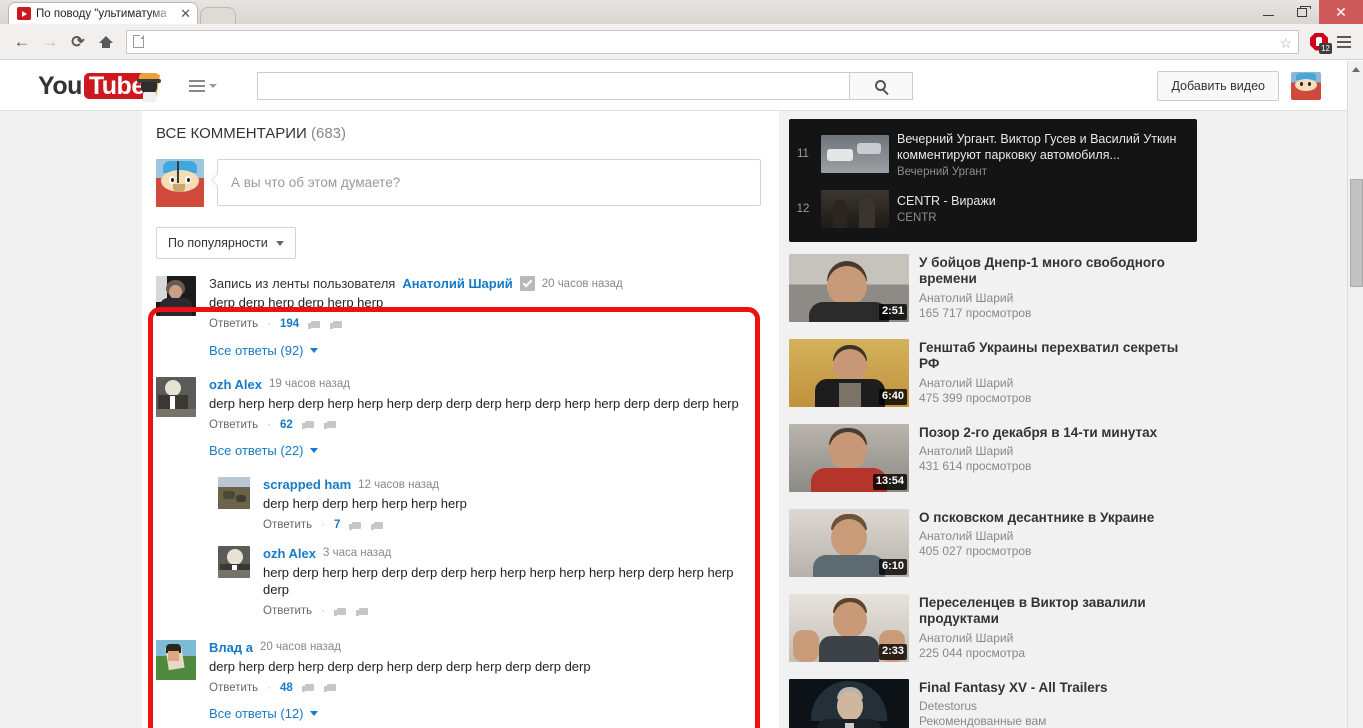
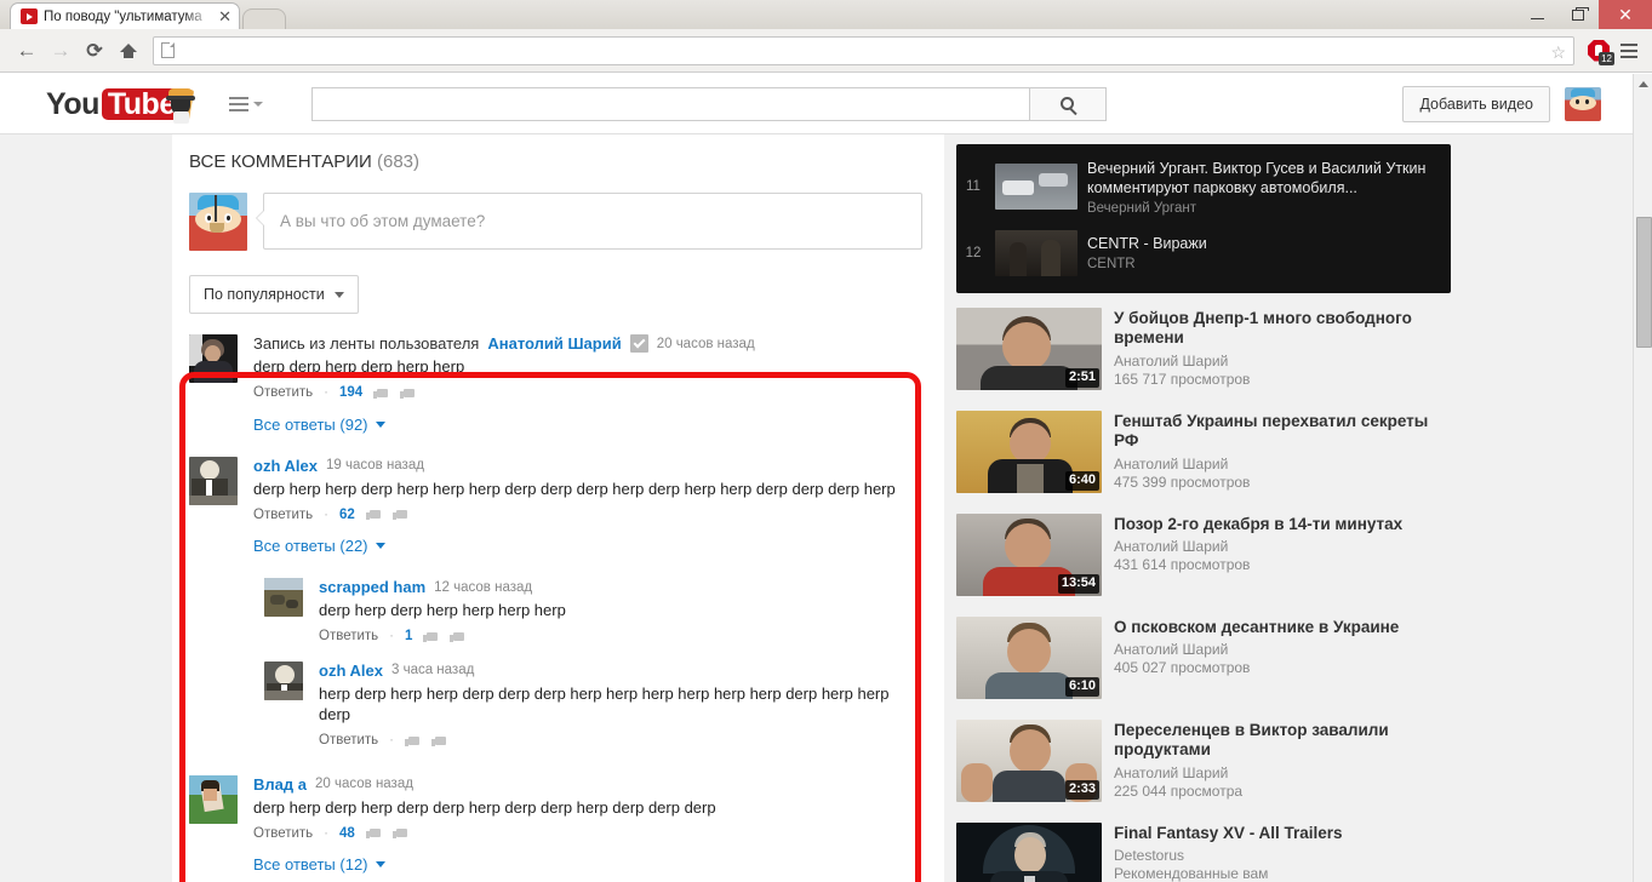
  По поводу "ультиматума
  ✕
  ✕
  ←
  →
  ⟳
  ☆
  12
  You
  Tube
  Добавить видео
  ВСЕ КОММЕНТАРИИ (683)
  А вы что об этом думаете?
  По популярности
  Запись из ленты пользователя
  Анатолий Шарий
  20 часов назад
  derp derp herp derp herp herp
  Ответить
  ·
  194
  Все ответы (92)
  ozh Alex
  19 часов назад
  derp herp herp derp herp herp herp derp derp derp herp derp herp herp derp derp derp herp
  Ответить
  ·
  62
  Все ответы (22)
  scrapped ham
  12 часов назад
  derp herp derp herp herp herp herp
  Ответить
  ·
- 7
+ 1
  ozh Alex
  3 часа назад
  herp derp herp herp derp derp derp herp herp herp herp herp herp derp herp herp derp
  Ответить
  ·
  Влад а
  20 часов назад
  derp herp derp herp derp derp herp derp derp herp derp derp derp
  Ответить
  ·
  48
  Все ответы (12)
  11
  Вечерний Ургант. Виктор Гусев и Василий Уткин комментируют парковку автомобиля...
  Вечерний Ургант
  12
  CENTR - Виражи
  CENTR
  2:51
  У бойцов Днепр-1 много свободного времени
  Анатолий Шарий
  165 717 просмотров
  6:40
  Генштаб Украины перехватил секреты РФ
  Анатолий Шарий
  475 399 просмотров
  13:54
  Позор 2-го декабря в 14-ти минутах
  Анатолий Шарий
  431 614 просмотров
  6:10
  О псковском десантнике в Украине
  Анатолий Шарий
  405 027 просмотров
  2:33
  Переселенцев в Виктор завалили продуктами
  Анатолий Шарий
  225 044 просмотра
  Final Fantasy XV - All Trailers
  Detestorus
  Рекомендованные вам
